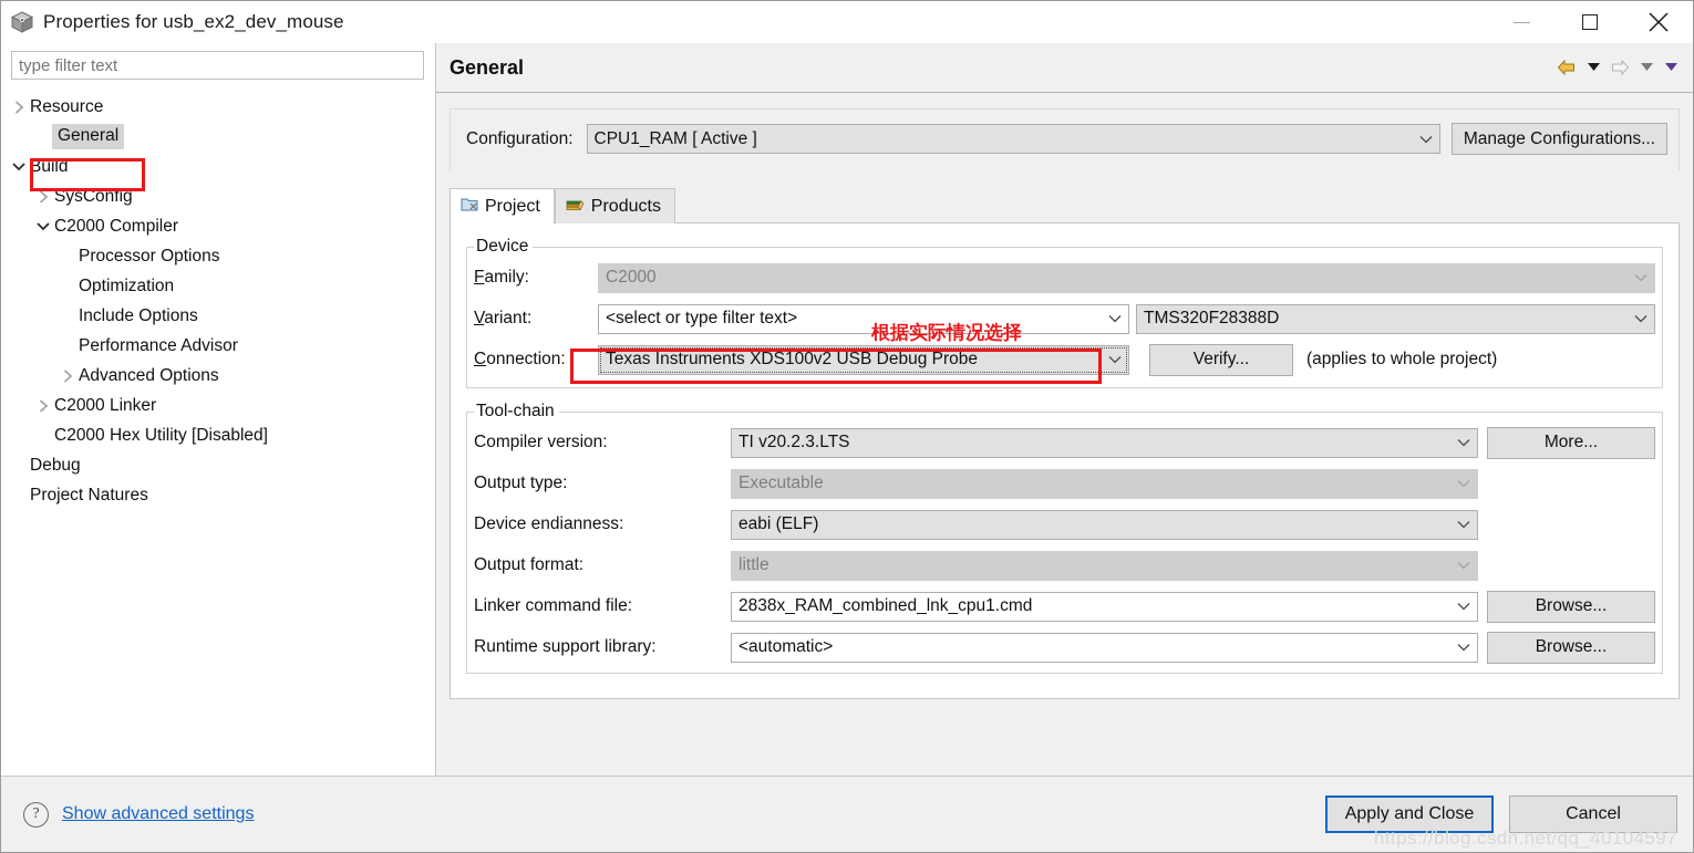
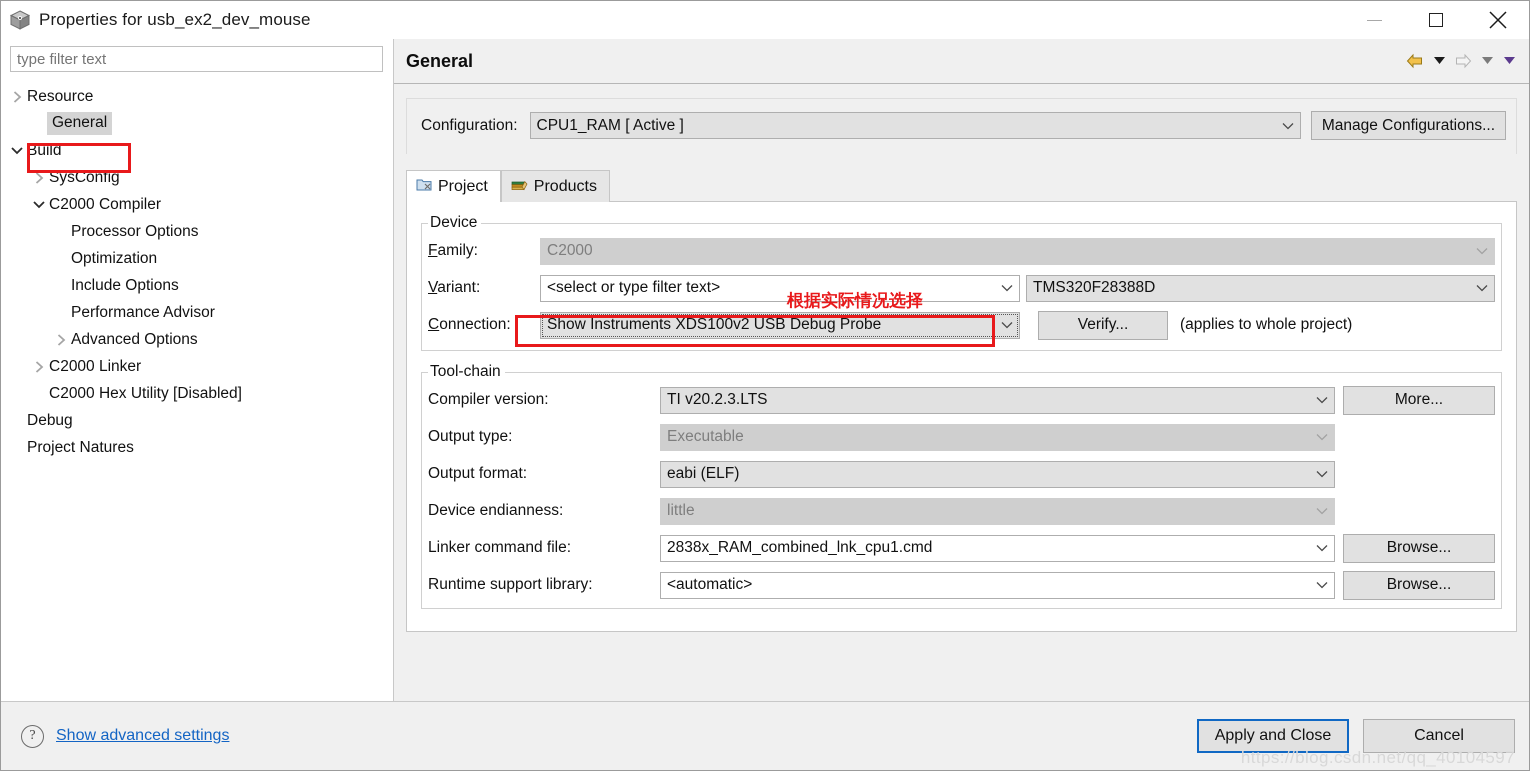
  Properties for usb_ex2_dev_mouse
  type filter text
  Resource
  General
  Build
  SysConfig
  C2000 Compiler
  Processor Options
  Optimization
  Include Options
  Performance Advisor
  Advanced Options
  C2000 Linker
  C2000 Hex Utility [Disabled]
  Debug
  Project Natures
  General
  Configuration:
  CPU1_RAM [ Active ]
  Manage Configurations...
  Project
  Products
  Device
  Family:
  C2000
  Variant:
  <select or type filter text>
  TMS320F28388D
  Connection:
- Texas Instruments XDS100v2 USB Debug Probe
+ Show Instruments XDS100v2 USB Debug Probe
  Verify...
  (applies to whole project)
  Tool-chain
  Compiler version:
  TI v20.2.3.LTS
  More...
  Output type:
  Executable
- Device endianness:
+ Output format:
  eabi (ELF)
- Output format:
+ Device endianness:
  little
  Linker command file:
  2838x_RAM_combined_lnk_cpu1.cmd
  Browse...
  Runtime support library:
  <automatic>
  Browse...
  根据实际情况选择
  ?
  Show advanced settings
  Apply and Close
  Cancel
  https://blog.csdn.net/qq_40104597
